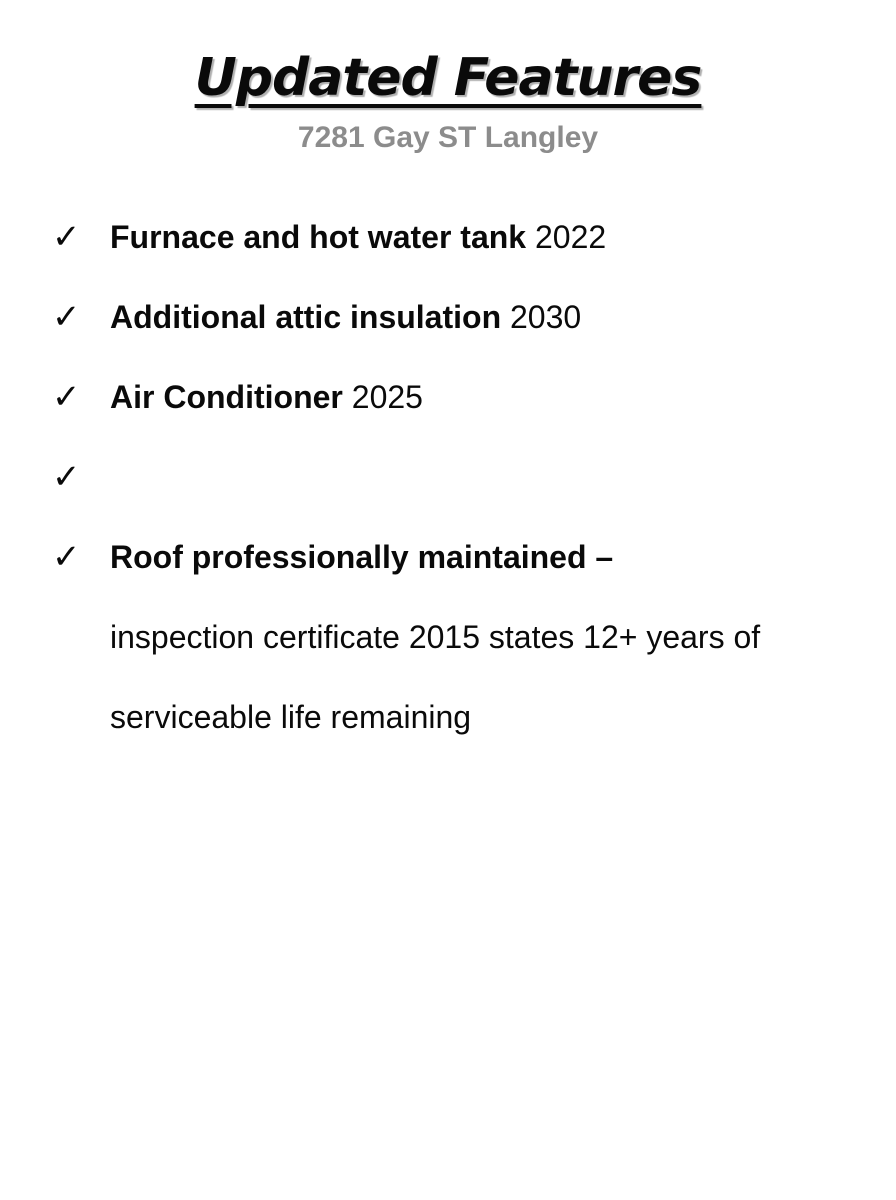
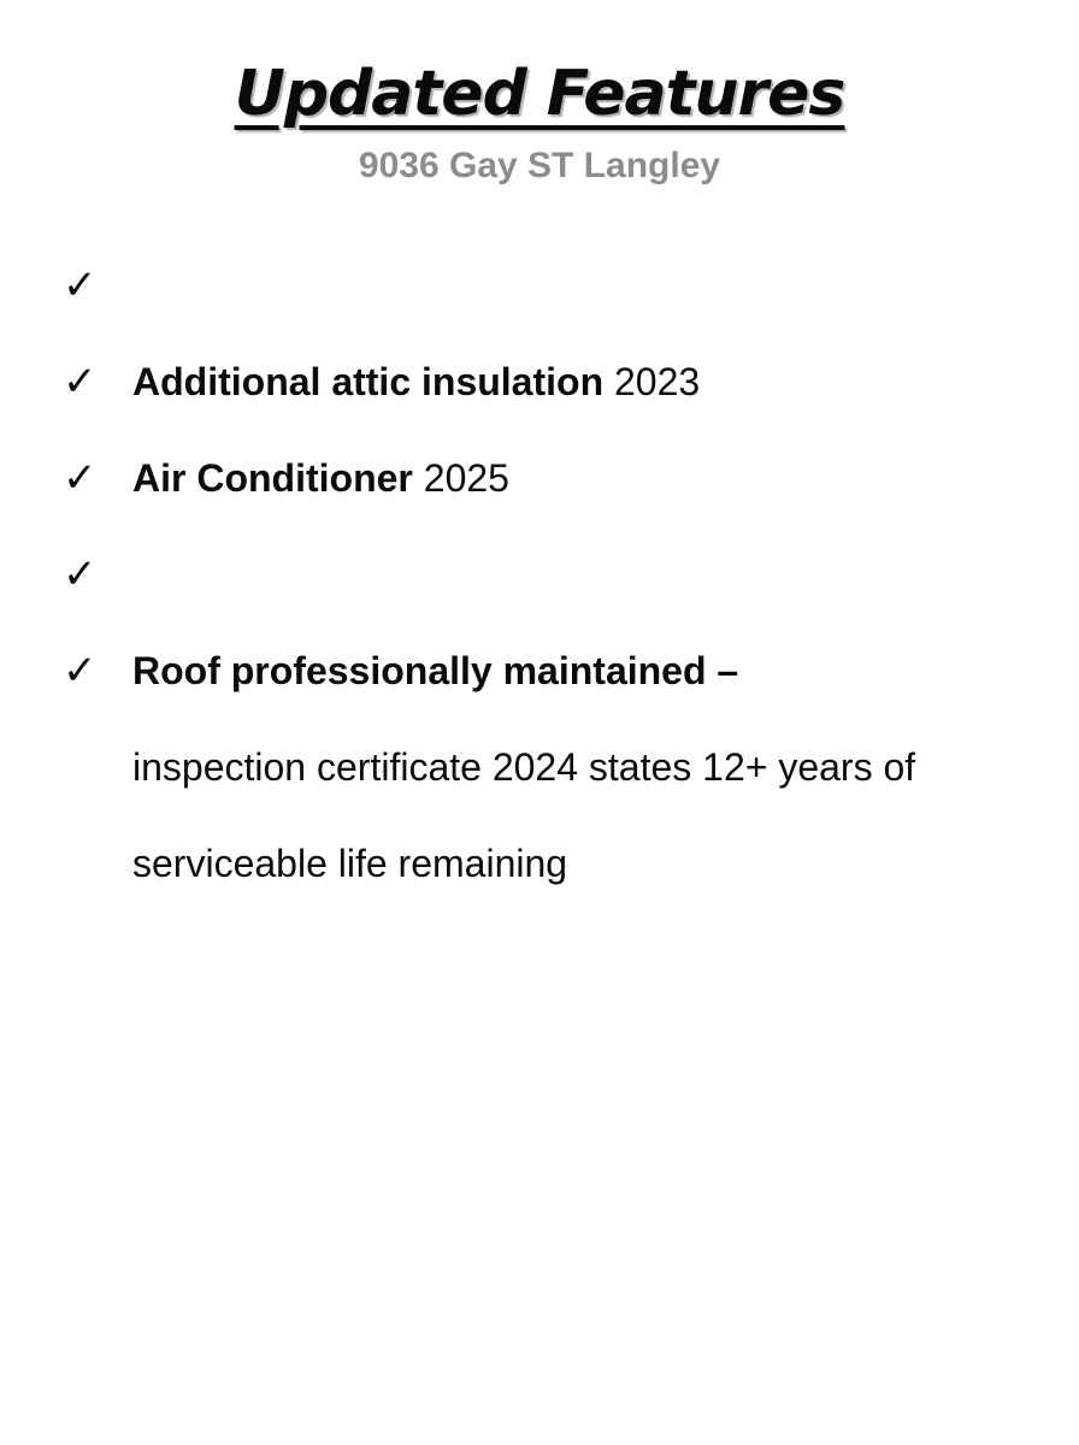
  Updated Features
- 7281 Gay ST Langley
+ 9036 Gay ST Langley
  ✓
- Furnace and hot water tank 2022
  ✓
- Additional attic insulation 2030
+ Additional attic insulation 2023
  ✓
  Air Conditioner 2025
  ✓
  ✓
  Roof professionally maintained –
- inspection certificate 2015 states 12+ years of
+ inspection certificate 2024 states 12+ years of
  serviceable life remaining
